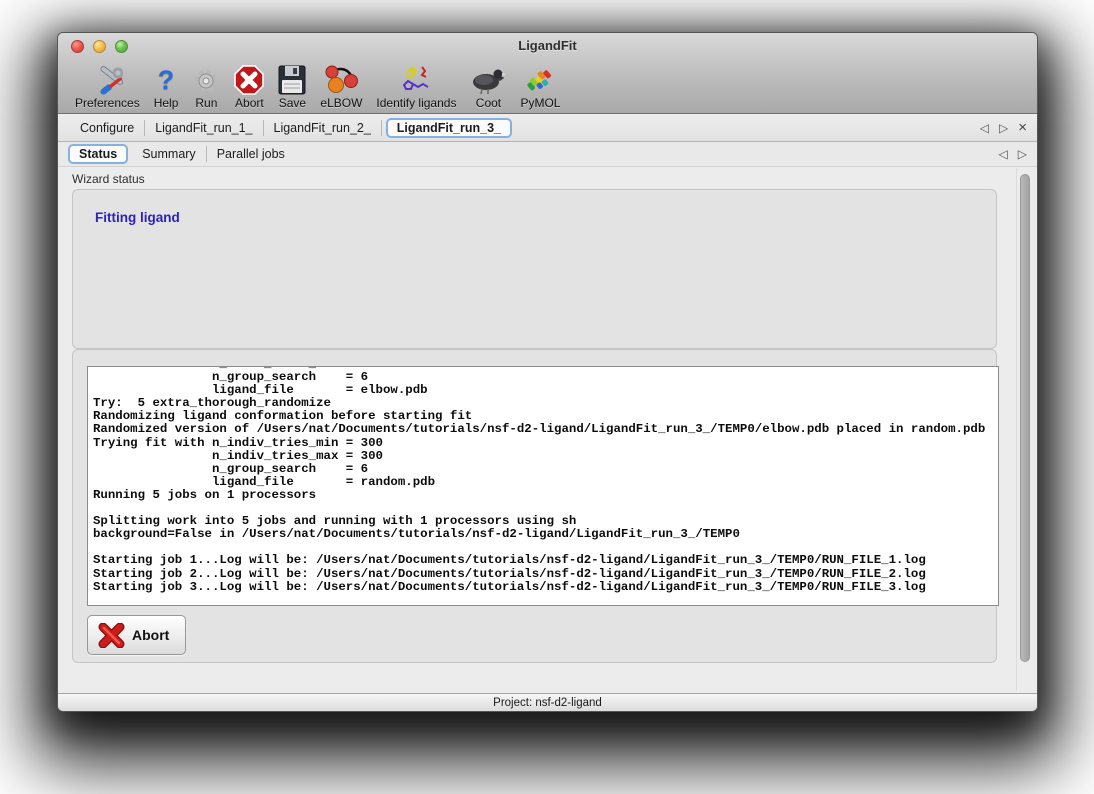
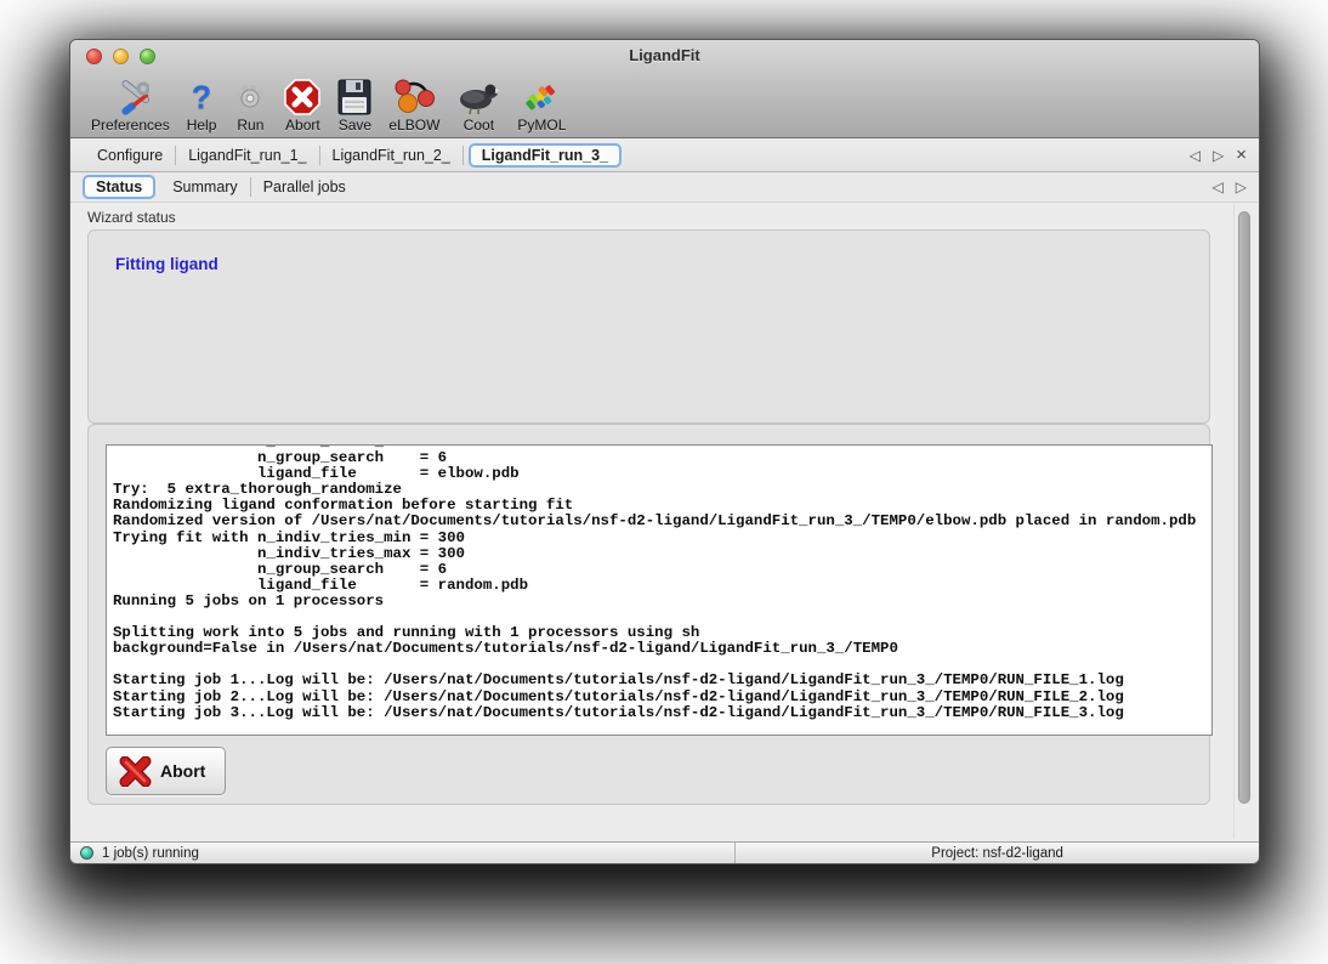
  LigandFit
  Preferences
  ?
  Help
  Run
  Abort
  Save
  eLBOW
- Identify ligands
  Coot
  PyMOL
  Configure
  LigandFit_run_1_
  LigandFit_run_2_
  LigandFit_run_3_
  ◁
  ▷
  ×
  Status
  Summary
  Parallel jobs
  ◁
  ▷
  Wizard status
  Fitting ligand
  n_group_search = 6
  ligand_file = elbow.pdb
  Try: 5 extra_thorough_randomize
  Randomizing ligand conformation before starting fit
  Randomized version of /Users/nat/Documents/tutorials/nsf-d2-ligand/LigandFit_run_3_/TEMP0/elbow.pdb placed in random.pdb
  Trying fit with n_indiv_tries_min = 300
  n_indiv_tries_max = 300
  n_group_search = 6
  ligand_file = random.pdb
  Running 5 jobs on 1 processors
  Splitting work into 5 jobs and running with 1 processors using sh
  background=False in /Users/nat/Documents/tutorials/nsf-d2-ligand/LigandFit_run_3_/TEMP0
  Starting job 1...Log will be: /Users/nat/Documents/tutorials/nsf-d2-ligand/LigandFit_run_3_/TEMP0/RUN_FILE_1.log
  Starting job 2...Log will be: /Users/nat/Documents/tutorials/nsf-d2-ligand/LigandFit_run_3_/TEMP0/RUN_FILE_2.log
  Starting job 3...Log will be: /Users/nat/Documents/tutorials/nsf-d2-ligand/LigandFit_run_3_/TEMP0/RUN_FILE_3.log
  Abort
+ 1 job(s) running
  Project: nsf-d2-ligand
